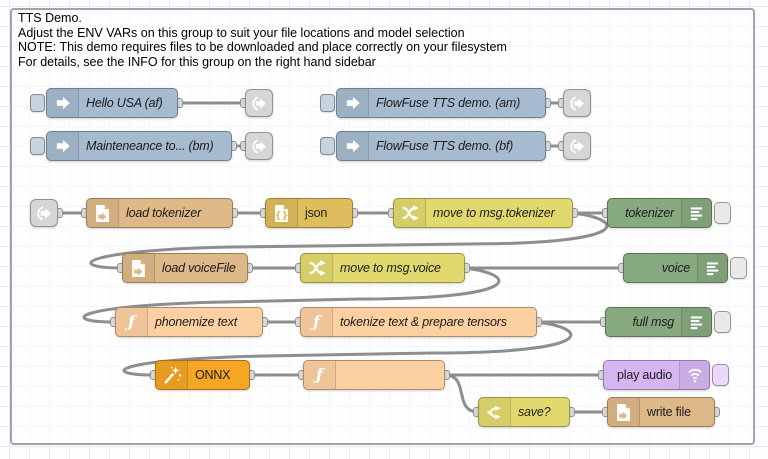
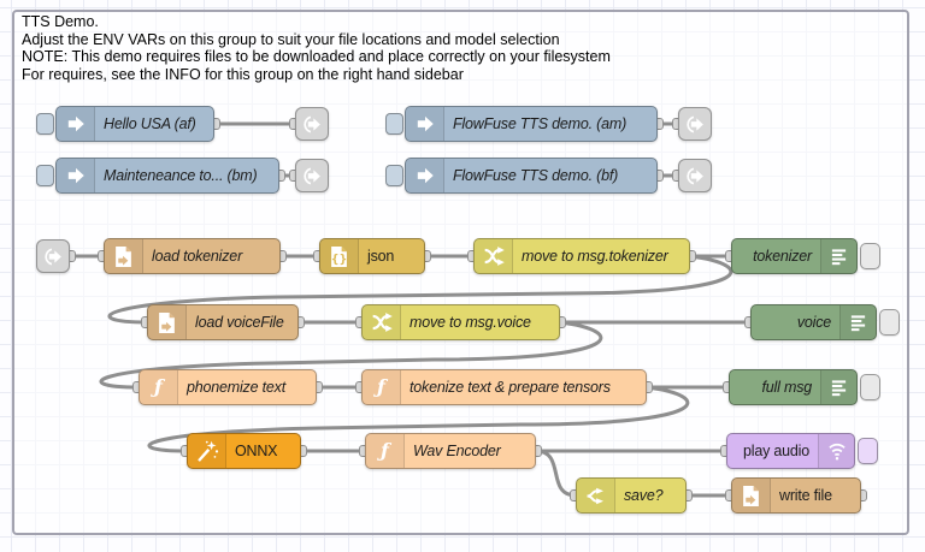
  TTS Demo.
  Adjust the ENV VARs on this group to suit your file locations and model selection
  NOTE: This demo requires files to be downloaded and place correctly on your filesystem
- For details, see the INFO for this group on the right hand sidebar
+ For requires, see the INFO for this group on the right hand sidebar
  Hello USA (af)
  FlowFuse TTS demo. (am)
  Mainteneance to... (bm)
  FlowFuse TTS demo. (bf)
  load tokenizer
  {}
  json
  move to msg.tokenizer
  tokenizer
  load voiceFile
  move to msg.voice
  voice
  ƒ
  phonemize text
  ƒ
  tokenize text & prepare tensors
  full msg
  ONNX
  ƒ
+ Wav Encoder
  play audio
  save?
  write file
